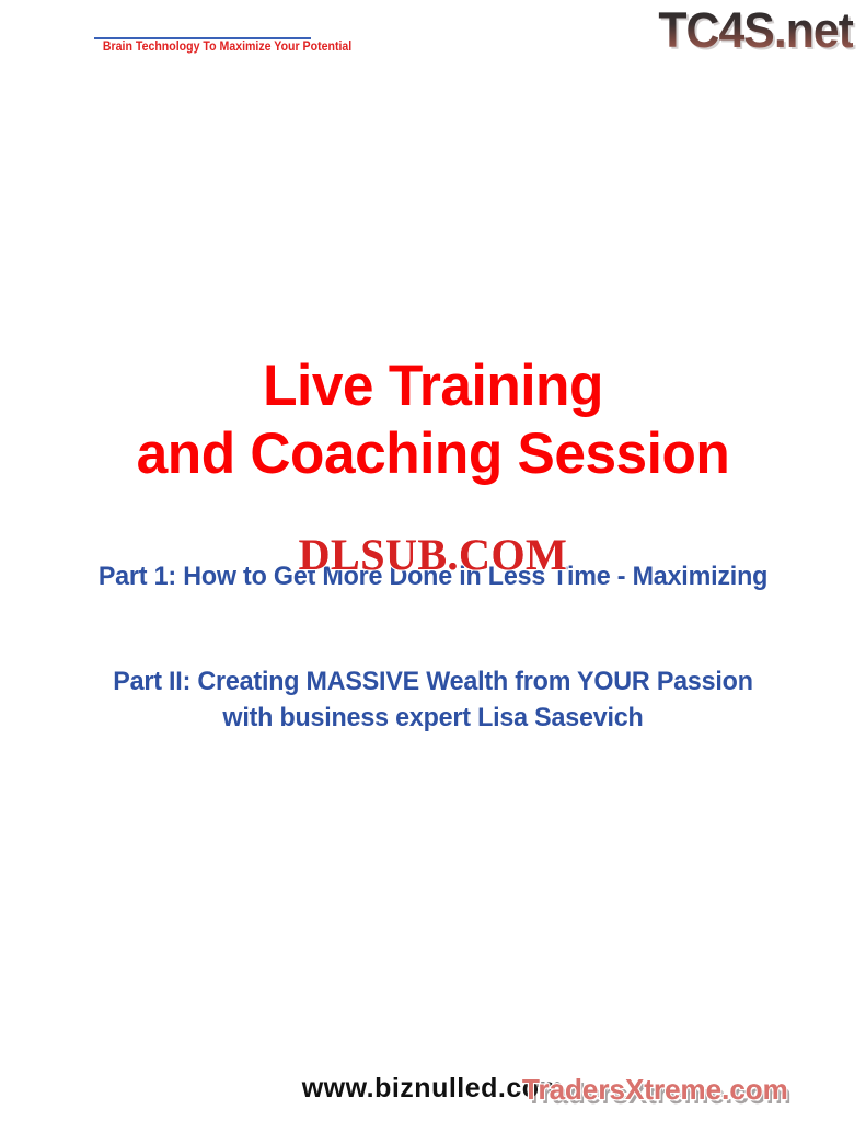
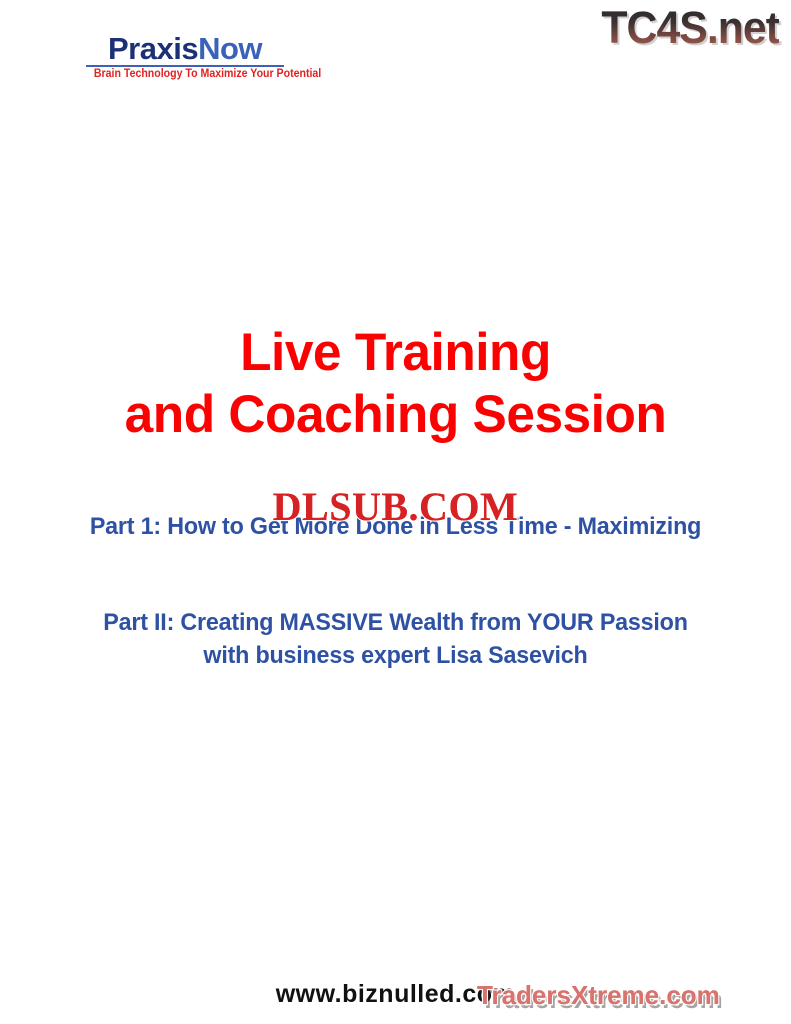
+ PraxisNow
  Brain Technology To Maximize Your Potential
  TC4S.net
  Live Training
  and Coaching Session
  Part 1: How to Get More Done in Less Time - Maximizing
  DLSUB.COM
  Part II: Creating MASSIVE Wealth from YOUR Passion
  with business expert Lisa Sasevich
  www.biznulled.com
  TradersXtreme.com
  TradersXtreme.com
